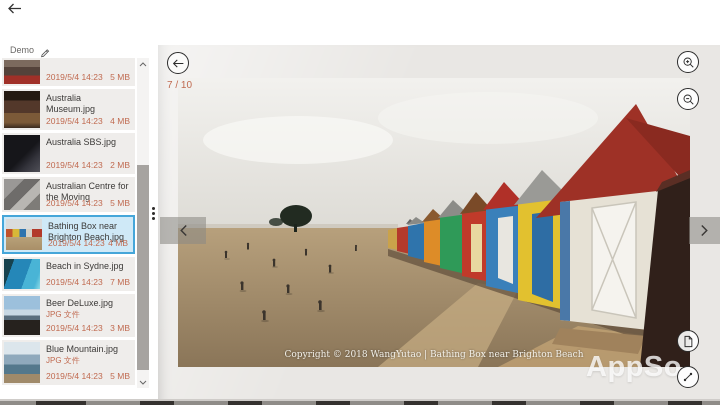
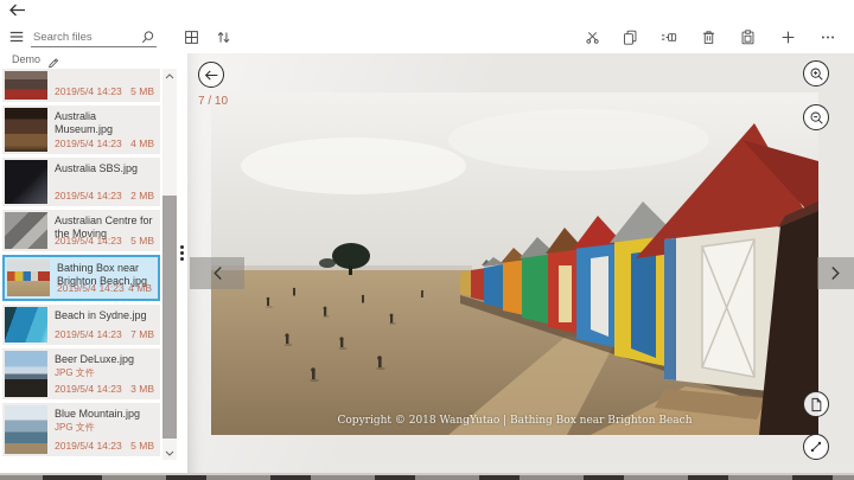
+ Search files
  Demo
  2019/5/4 14:23
  5 MB
  Australia Museum.jpg
  2019/5/4 14:23
  4 MB
  Australia SBS.jpg
  2019/5/4 14:23
  2 MB
  Australian Centre for the Moving
  2019/5/4 14:23
  5 MB
  Bathing Box near Brighton Beach.jpg
  2019/5/4 14:23
  4 MB
  Beach in Sydne.jpg
  2019/5/4 14:23
  7 MB
  Beer DeLuxe.jpg
  JPG 文件
  2019/5/4 14:23
  3 MB
  Blue Mountain.jpg
  JPG 文件
  2019/5/4 14:23
  5 MB
  Copyright © 2018 WangYutao | Bathing Box near Brighton Beach
- AppSo
  7 / 10
